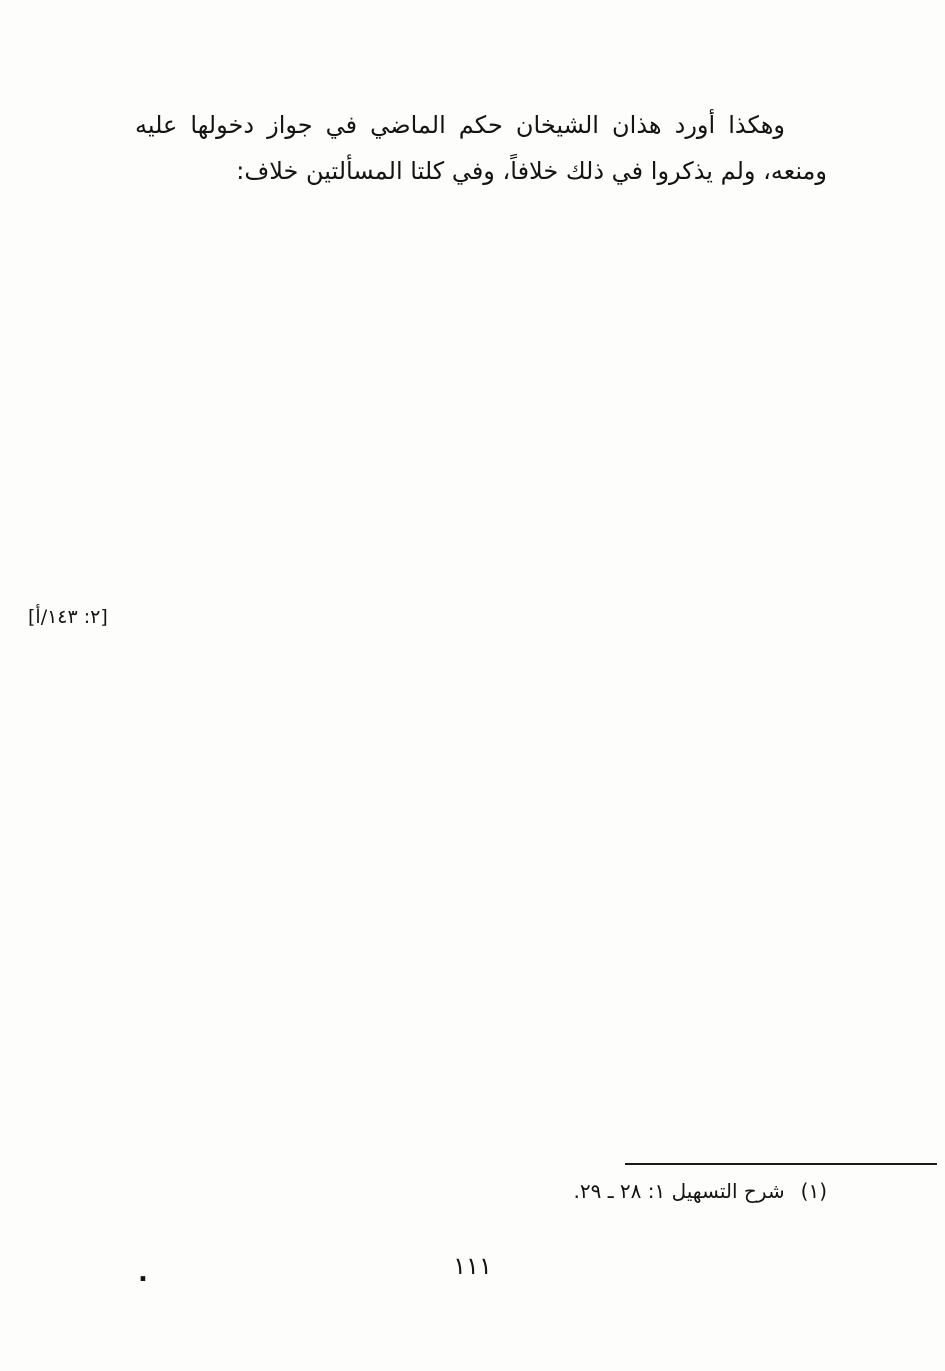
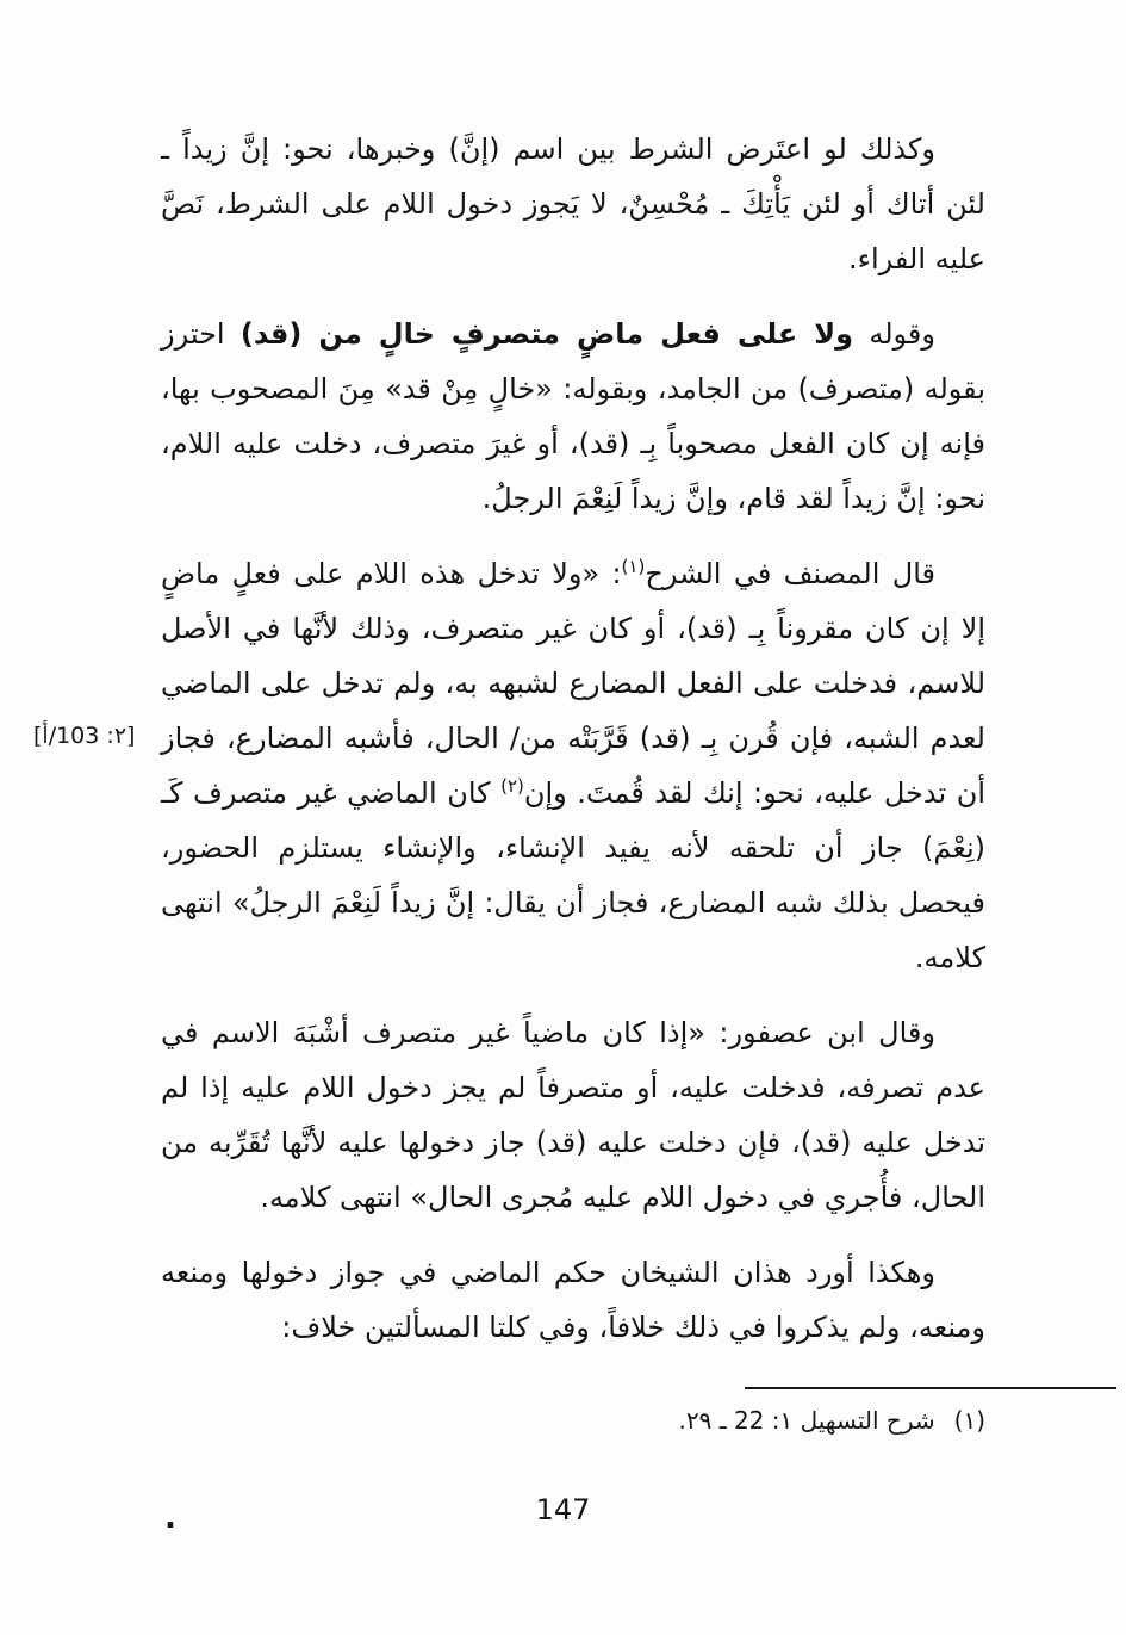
- [٢: ١٤٣/أ]
+ [٢: 103/أ]
+ وكذلك لو اعتَرض الشرط بين اسم (إنَّ) وخبرها، نحو: إنَّ زيداً ـ لئن أتاك أو لئن يَأْتِكَ ـ مُحْسِنٌ، لا يَجوز دخول اللام على الشرط، نَصَّ عليه الفراء.
+ وقوله ولا على فعل ماضٍ متصرفٍ خالٍ من (قد) احترز بقوله (متصرف) من الجامد، وبقوله: «خالٍ مِنْ قد» مِنَ المصحوب بها، فإنه إن كان الفعل مصحوباً بِـ (قد)، أو غيرَ متصرف، دخلت عليه اللام، نحو: إنَّ زيداً لقد قام، وإنَّ زيداً لَنِعْمَ الرجلُ.
+ قال المصنف في الشرح(١): «ولا تدخل هذه اللام على فعلٍ ماضٍ إلا إن كان مقروناً بِـ (قد)، أو كان غير متصرف، وذلك لأنَّها في الأصل للاسم، فدخلت على الفعل المضارع لشبهه به، ولم تدخل على الماضي لعدم الشبه، فإن قُرن بِـ (قد) قَرَّبَتْه من/ الحال، فأشبه المضارع، فجاز أن تدخل عليه، نحو: إنك لقد قُمتَ. وإن(٢) كان الماضي غير متصرف كَـ (نِعْمَ) جاز أن تلحقه لأنه يفيد الإنشاء، والإنشاء يستلزم الحضور، فيحصل بذلك شبه المضارع، فجاز أن يقال: إنَّ زيداً لَنِعْمَ الرجلُ» انتهى كلامه.
+ وقال ابن عصفور: «إذا كان ماضياً غير متصرف أشْبَهَ الاسم في عدم تصرفه، فدخلت عليه، أو متصرفاً لم يجز دخول اللام عليه إذا لم تدخل عليه (قد)، فإن دخلت عليه (قد) جاز دخولها عليه لأنَّها تُقَرِّبه من الحال، فأُجري في دخول اللام عليه مُجرى الحال» انتهى كلامه.
- وهكذا أورد هذان الشيخان حكم الماضي في جواز دخولها عليه ومنعه، ولم يذكروا في ذلك خلافاً، وفي كلتا المسألتين خلاف:
+ وهكذا أورد هذان الشيخان حكم الماضي في جواز دخولها ومنعه ومنعه، ولم يذكروا في ذلك خلافاً، وفي كلتا المسألتين خلاف:
  (١)
- شرح التسهيل ١: ٢٨ ـ ٢٩.
+ شرح التسهيل ١: 22 ـ ٢٩.
- ١١١
+ 147
  .
